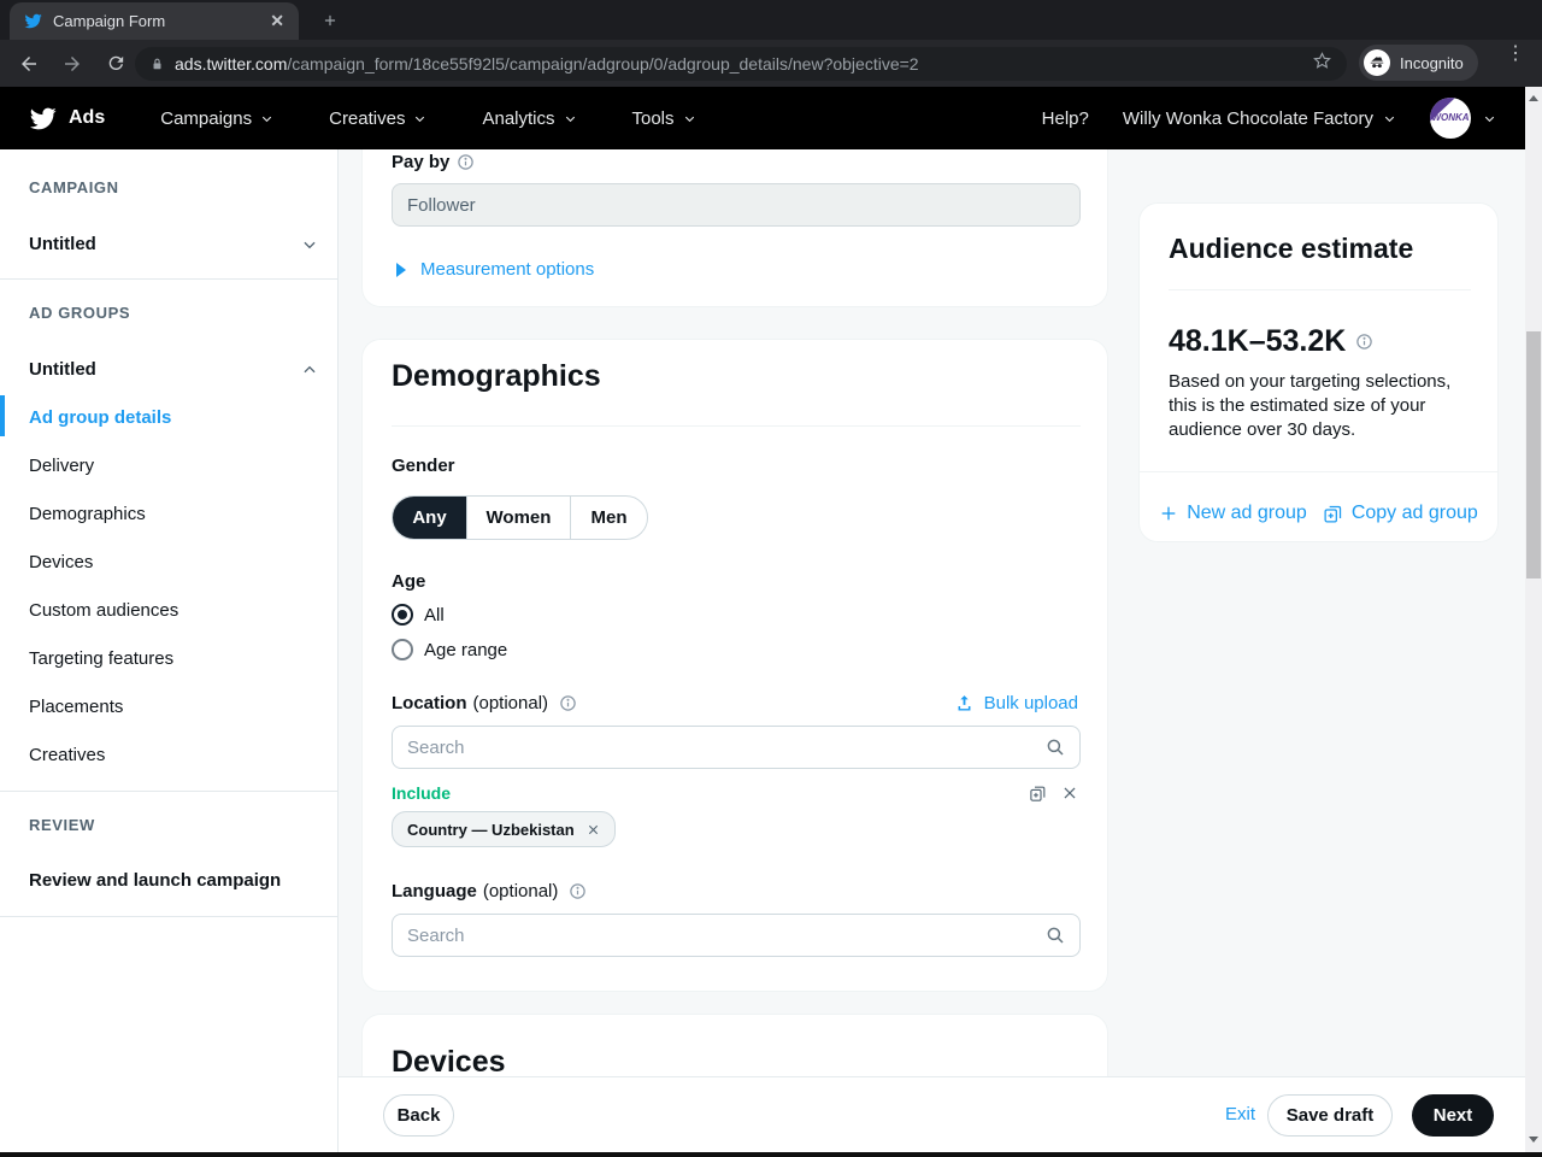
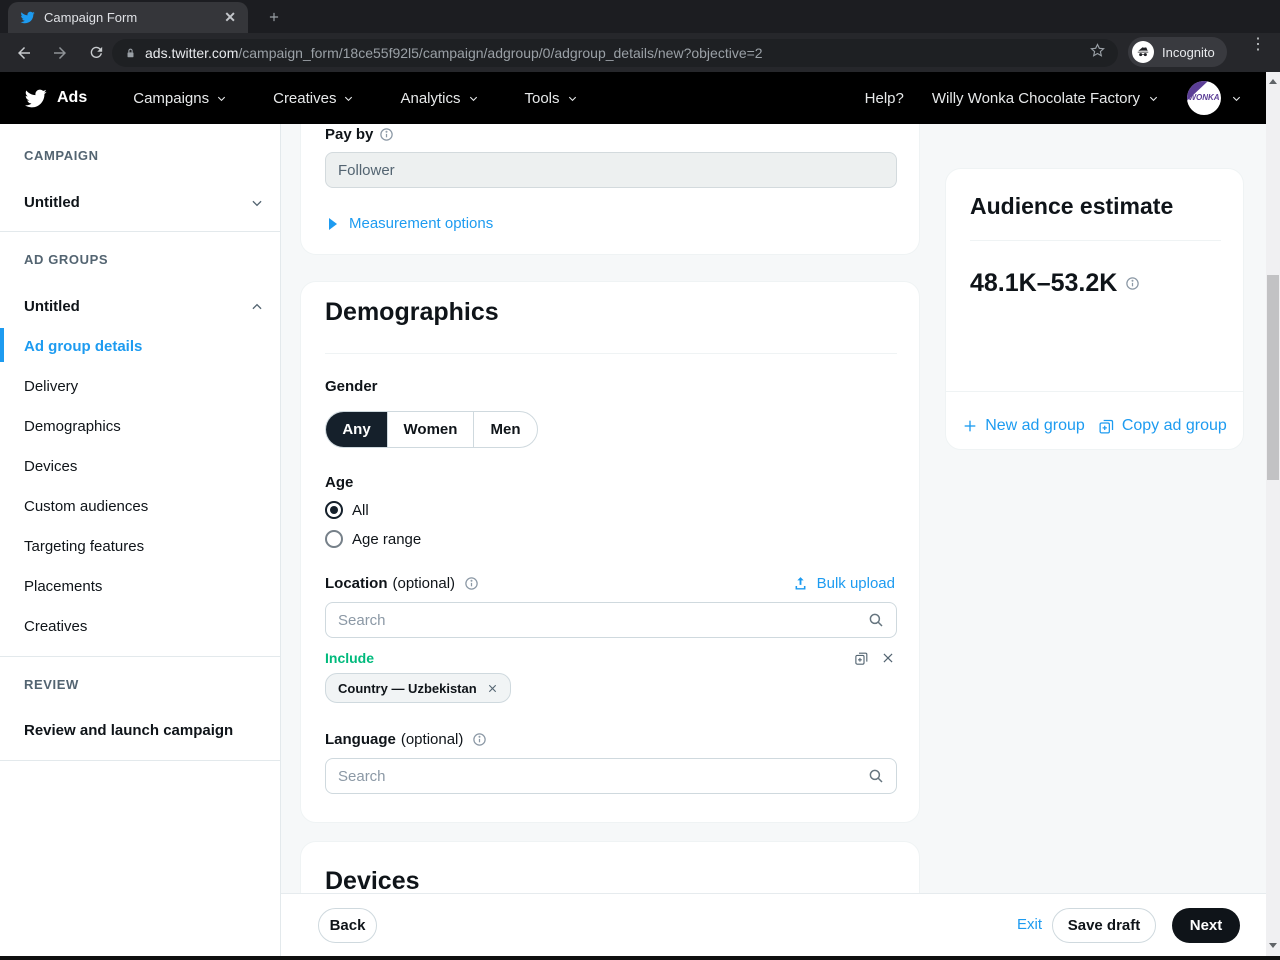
  Campaign Form
  ✕
  ads.twitter.com
  /campaign_form/18ce55f92l5/campaign/adgroup/0/adgroup_details/new?objective=2
  Incognito
  ⋮
  Ads
  Campaigns
  Creatives
  Analytics
  Tools
  Help?
  Willy Wonka Chocolate Factory
  WONKA
  CAMPAIGN
  Untitled
  AD GROUPS
  Untitled
  Ad group details
  Delivery
  Demographics
  Devices
  Custom audiences
  Targeting features
  Placements
  Creatives
  REVIEW
  Review and launch campaign
  Pay by
  Follower
  Measurement options
  Demographics
  Gender
  Any
  Women
  Men
  Age
  All
  Age range
  Location
  (optional)
  Bulk upload
  Search
  Include
  Country — Uzbekistan
  Language
  (optional)
  Search
  Devices
  Audience estimate
  48.1K–53.2K
- Based on your targeting selections, this is the estimated size of your audience over 30 days.
  New ad group
  Copy ad group
  Back
  Exit
  Save draft
  Next
